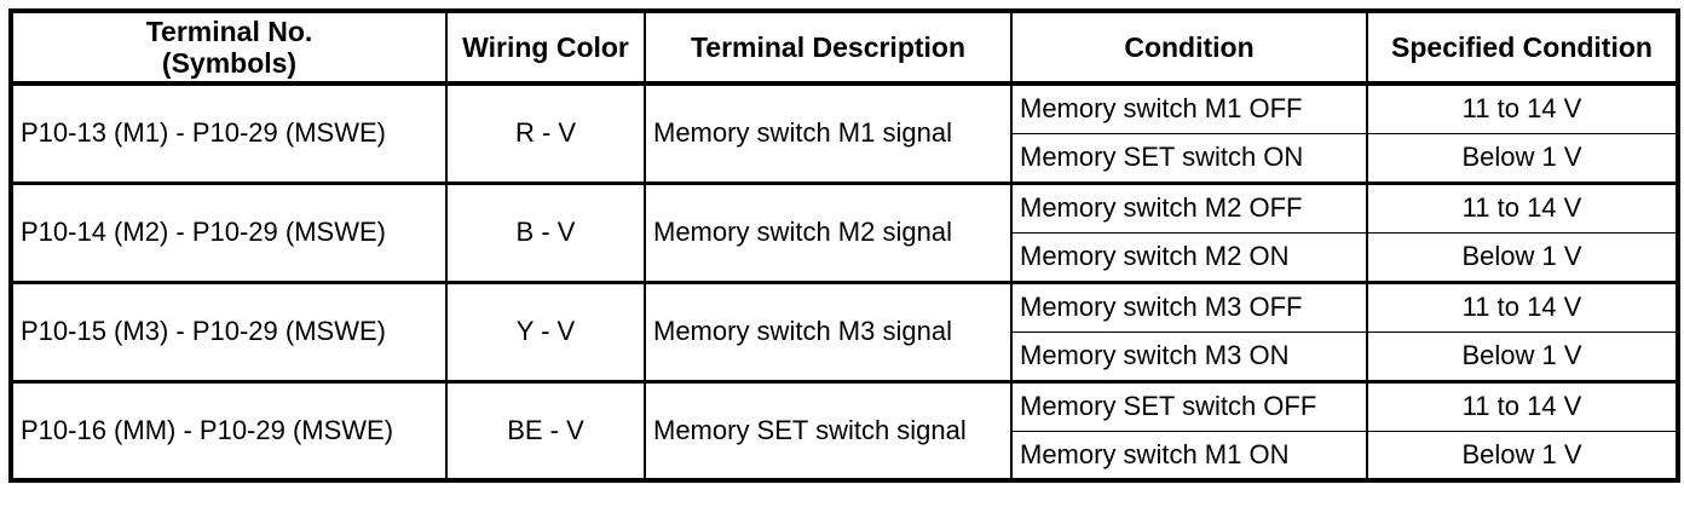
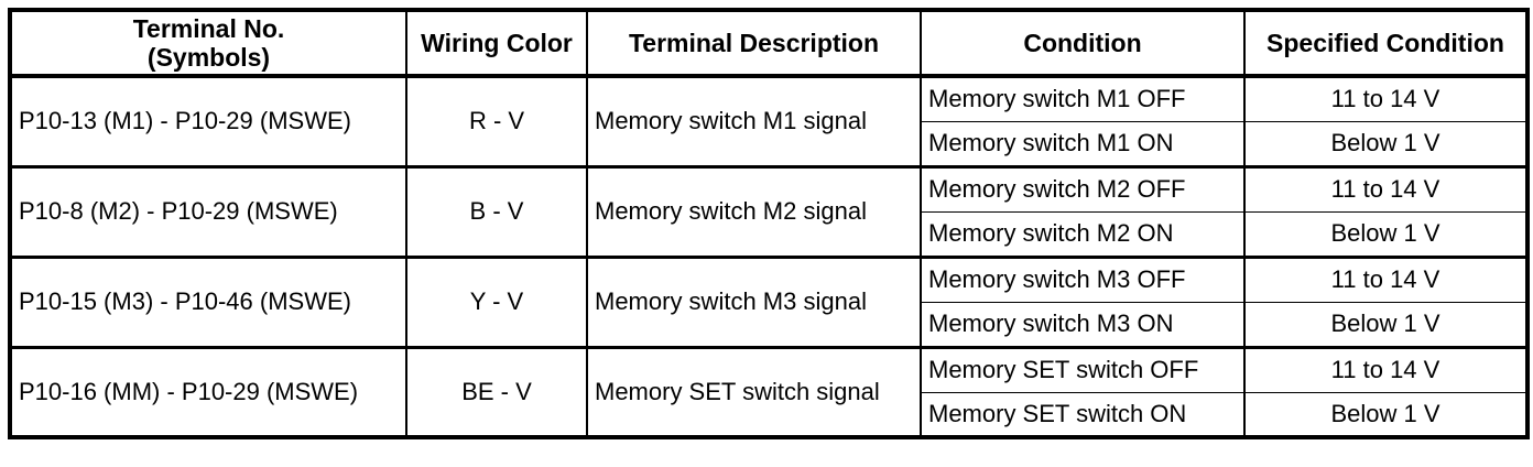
  Terminal No. (Symbols)	Wiring Color	Terminal Description	Condition	Specified Condition
  P10-13 (M1) - P10-29 (MSWE)	R - V	Memory switch M1 signal	Memory switch M1 OFF	11 to 14 V
- Memory SET switch ON	Below 1 V
+ Memory switch M1 ON	Below 1 V
- P10-14 (M2) - P10-29 (MSWE)	B - V	Memory switch M2 signal	Memory switch M2 OFF	11 to 14 V
+ P10-8 (M2) - P10-29 (MSWE)	B - V	Memory switch M2 signal	Memory switch M2 OFF	11 to 14 V
  Memory switch M2 ON	Below 1 V
- P10-15 (M3) - P10-29 (MSWE)	Y - V	Memory switch M3 signal	Memory switch M3 OFF	11 to 14 V
+ P10-15 (M3) - P10-46 (MSWE)	Y - V	Memory switch M3 signal	Memory switch M3 OFF	11 to 14 V
  Memory switch M3 ON	Below 1 V
  P10-16 (MM) - P10-29 (MSWE)	BE - V	Memory SET switch signal	Memory SET switch OFF	11 to 14 V
- Memory switch M1 ON	Below 1 V
+ Memory SET switch ON	Below 1 V
